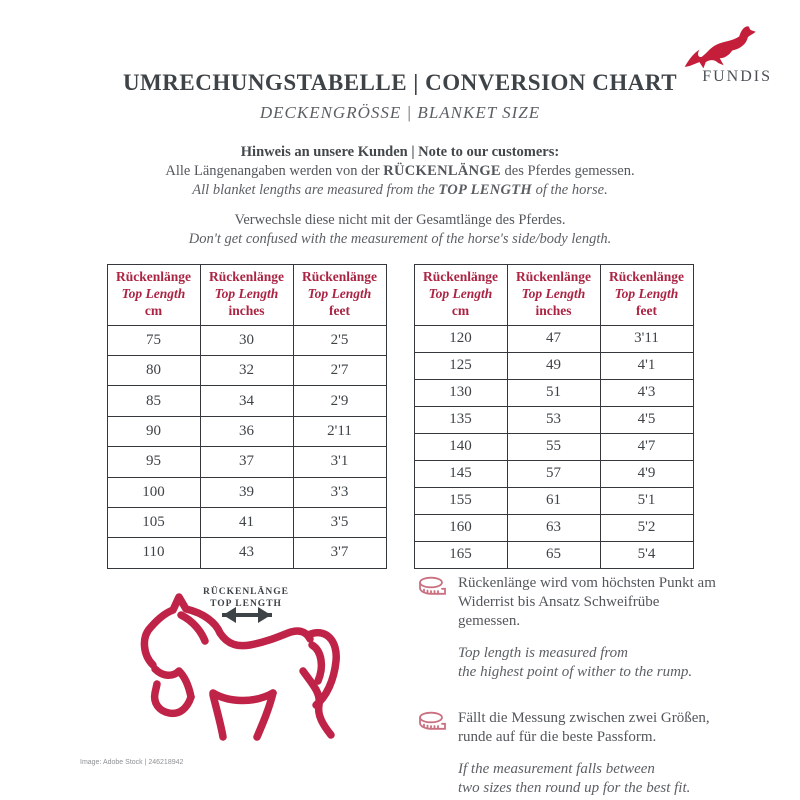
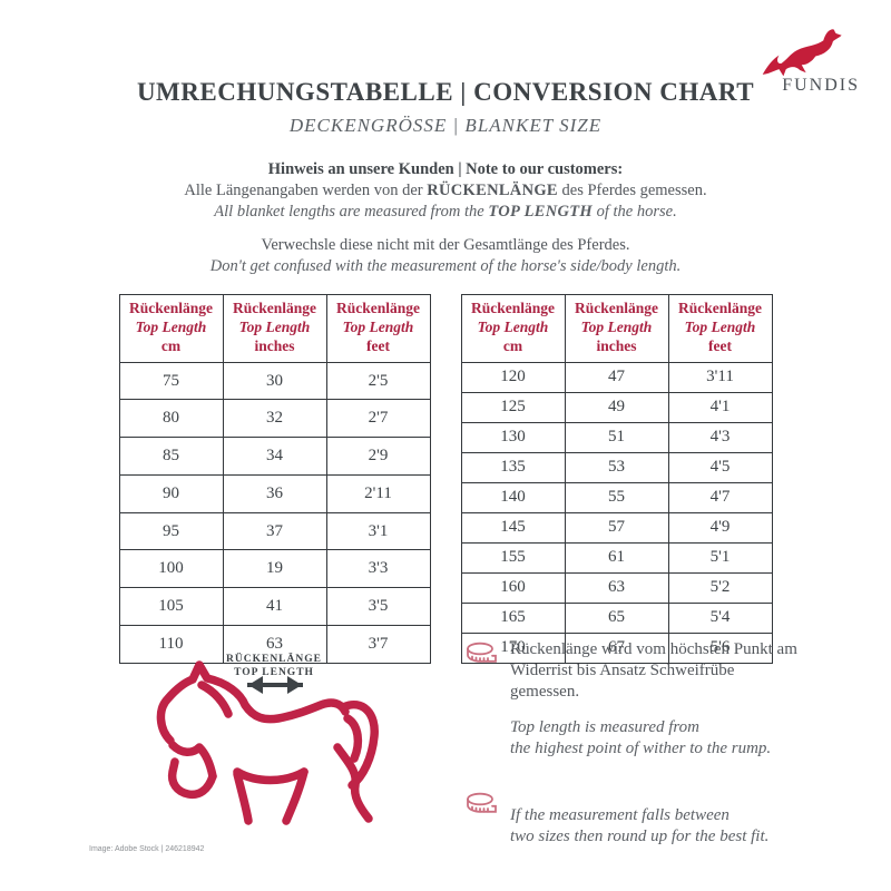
  FUNDIS
  UMRECHUNGSTABELLE | CONVERSION CHART
  DECKENGRÖSSE | BLANKET SIZE
  Hinweis an unsere Kunden | Note to our customers:
  Alle Längenangaben werden von der RÜCKENLÄNGE des Pferdes gemessen.
  All blanket lengths are measured from the TOP LENGTH of the horse.
  Verwechsle diese nicht mit der Gesamtlänge des Pferdes.
  Don't get confused with the measurement of the horse's side/body length.
  Rückenlänge Top Length cm	Rückenlänge Top Length inches	Rückenlänge Top Length feet
  75	30	2'5
  80	32	2'7
  85	34	2'9
  90	36	2'11
  95	37	3'1
- 100	39	3'3
+ 100	19	3'3
  105	41	3'5
- 110	43	3'7
+ 110	63	3'7
  Rückenlänge Top Length cm	Rückenlänge Top Length inches	Rückenlänge Top Length feet
  120	47	3'11
  125	49	4'1
  130	51	4'3
  135	53	4'5
  140	55	4'7
  145	57	4'9
  155	61	5'1
  160	63	5'2
  165	65	5'4
+ 170	67	5'6
  RÜCKENLÄNGE
  TOP LENGTH
  Rückenlänge wird vom höchsten Punkt am
  Widerrist bis Ansatz Schweifrübe gemessen.
  Top length is measured from
  the highest point of wither to the rump.
- Fällt die Messung zwischen zwei Größen,
- runde auf für die beste Passform.
  If the measurement falls between
  two sizes then round up for the best fit.
